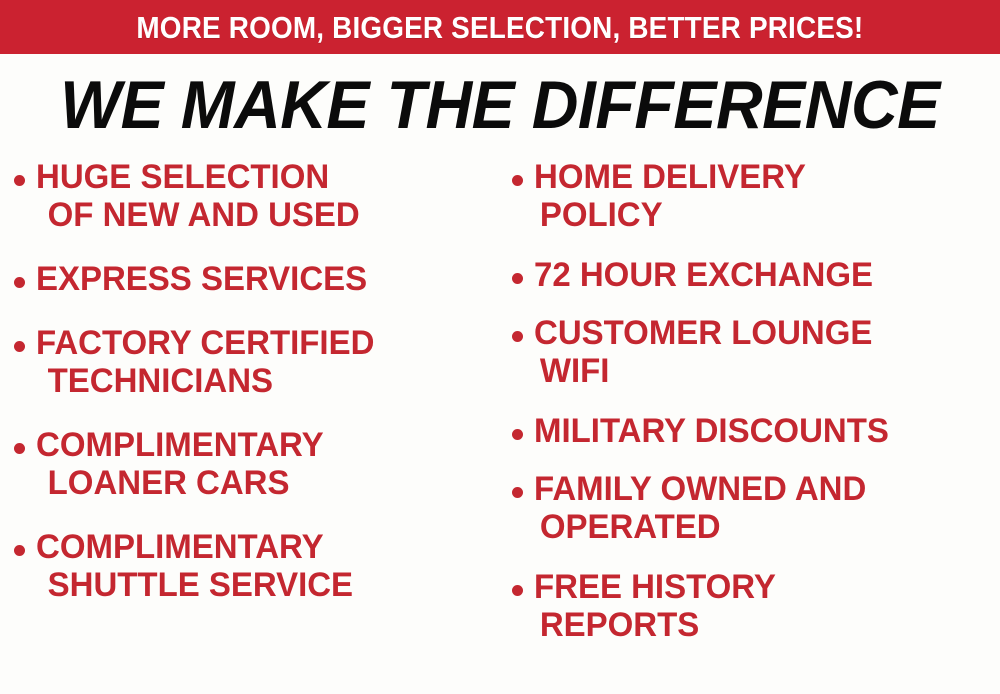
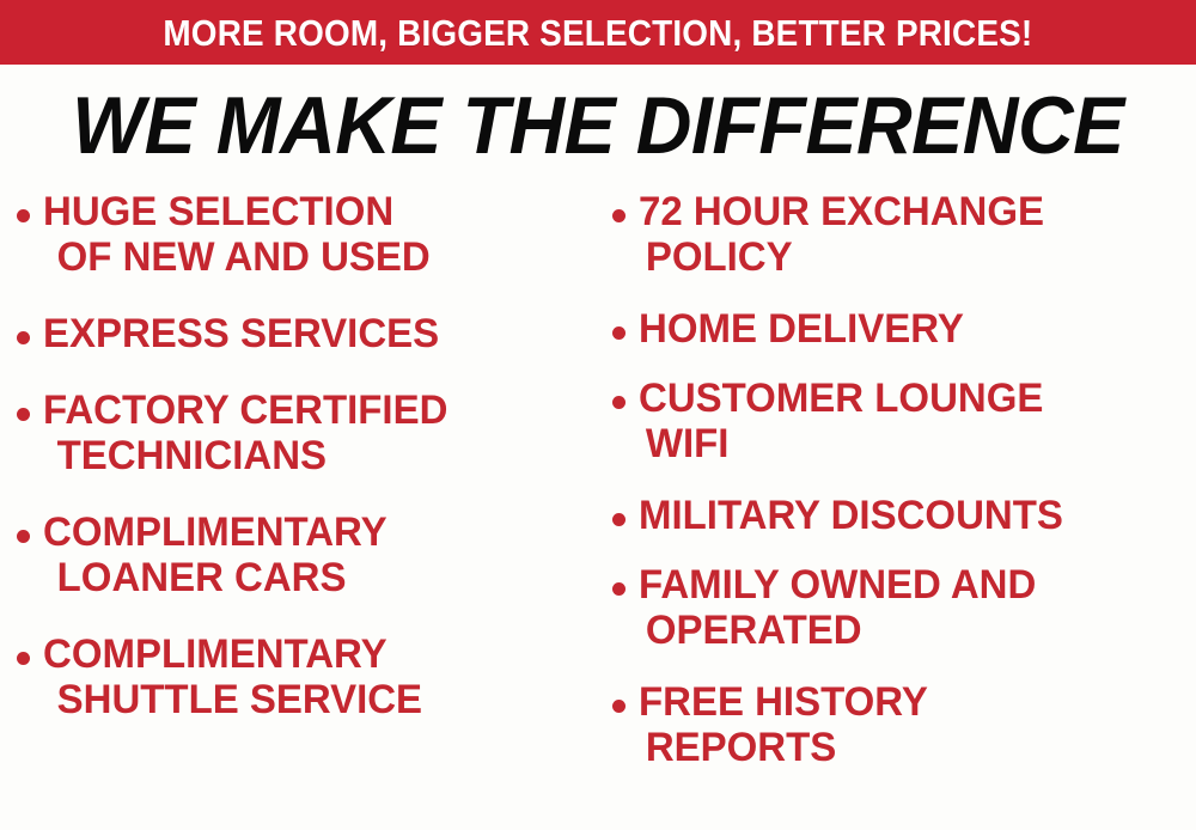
  MORE ROOM, BIGGER SELECTION, BETTER PRICES!
  WE MAKE THE DIFFERENCE
  HUGE SELECTION
  OF NEW AND USED
  EXPRESS SERVICES
  FACTORY CERTIFIED
  TECHNICIANS
  COMPLIMENTARY
  LOANER CARS
  COMPLIMENTARY
  SHUTTLE SERVICE
- HOME DELIVERY
+ 72 HOUR EXCHANGE
  POLICY
- 72 HOUR EXCHANGE
+ HOME DELIVERY
  CUSTOMER LOUNGE
  WIFI
  MILITARY DISCOUNTS
  FAMILY OWNED AND
  OPERATED
  FREE HISTORY
  REPORTS
